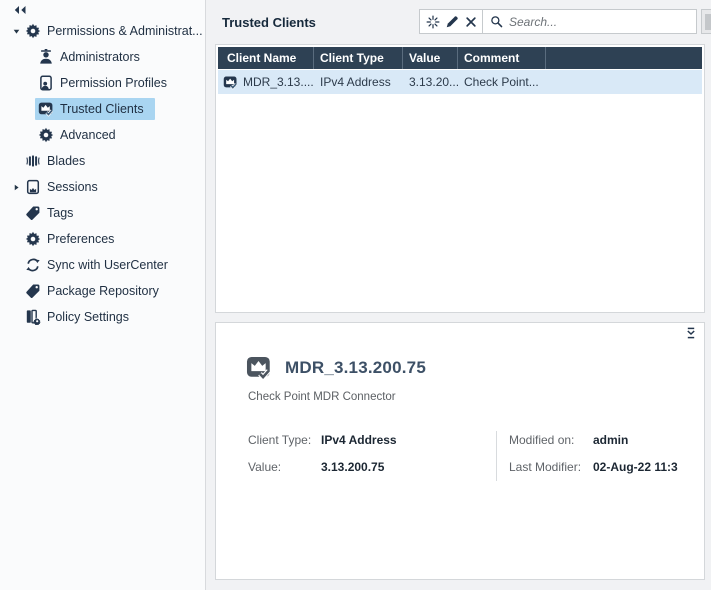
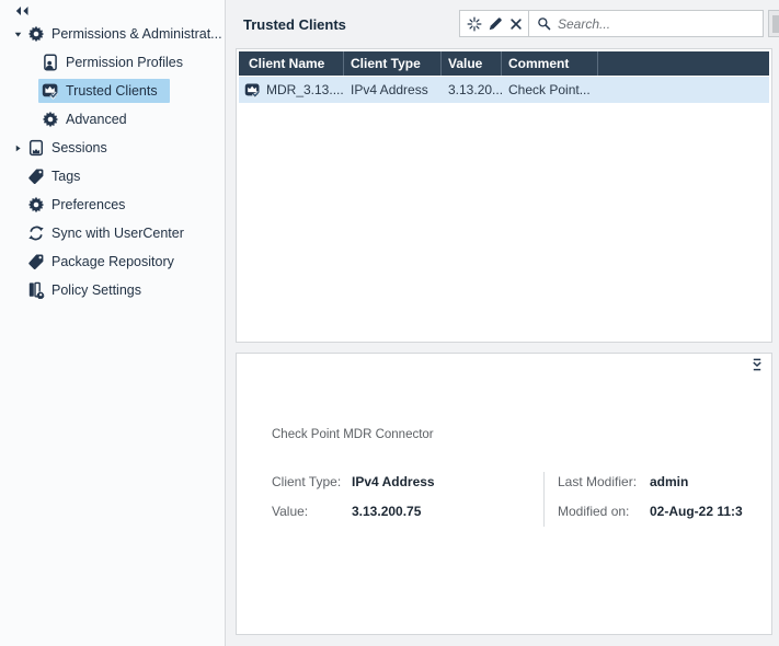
  Permissions & Administrat...
- Administrators
  Permission Profiles
  Trusted Clients
  Advanced
- Blades
  Sessions
  Tags
  Preferences
  Sync with UserCenter
  Package Repository
  Policy Settings
  Trusted Clients
  Search...
  Client Name
  Client Type
  Value
  Comment
  MDR_3.13....
  IPv4 Address
  3.13.20...
  Check Point...
- MDR_3.13.200.75
  Check Point MDR Connector
  Client Type:
  IPv4 Address
  Value:
  3.13.200.75
- Modified on:
+ Last Modifier:
  admin
- Last Modifier:
+ Modified on:
  02-Aug-22 11:3
